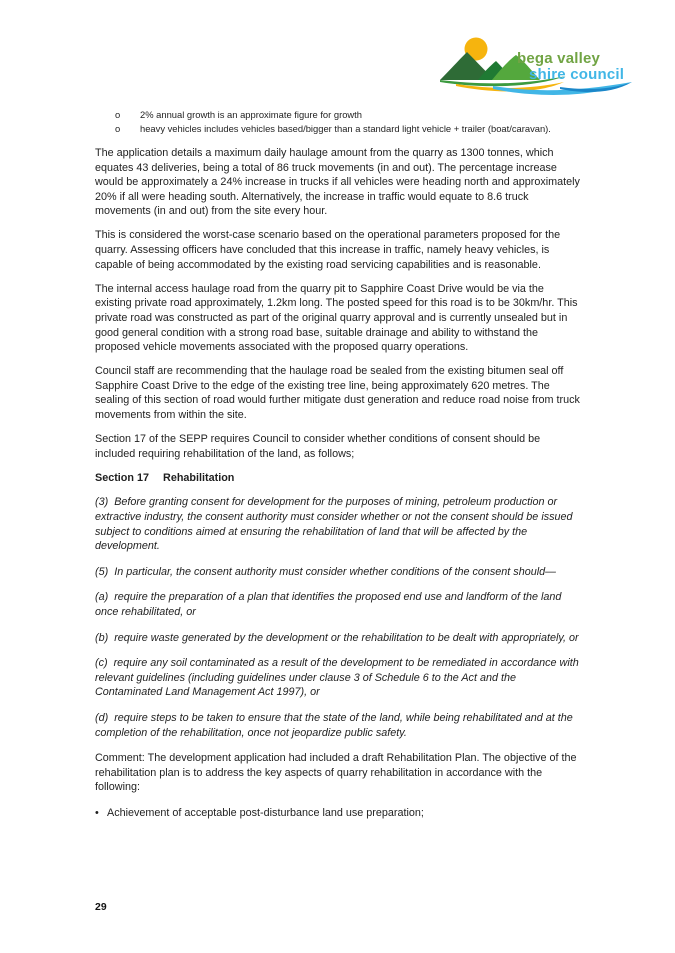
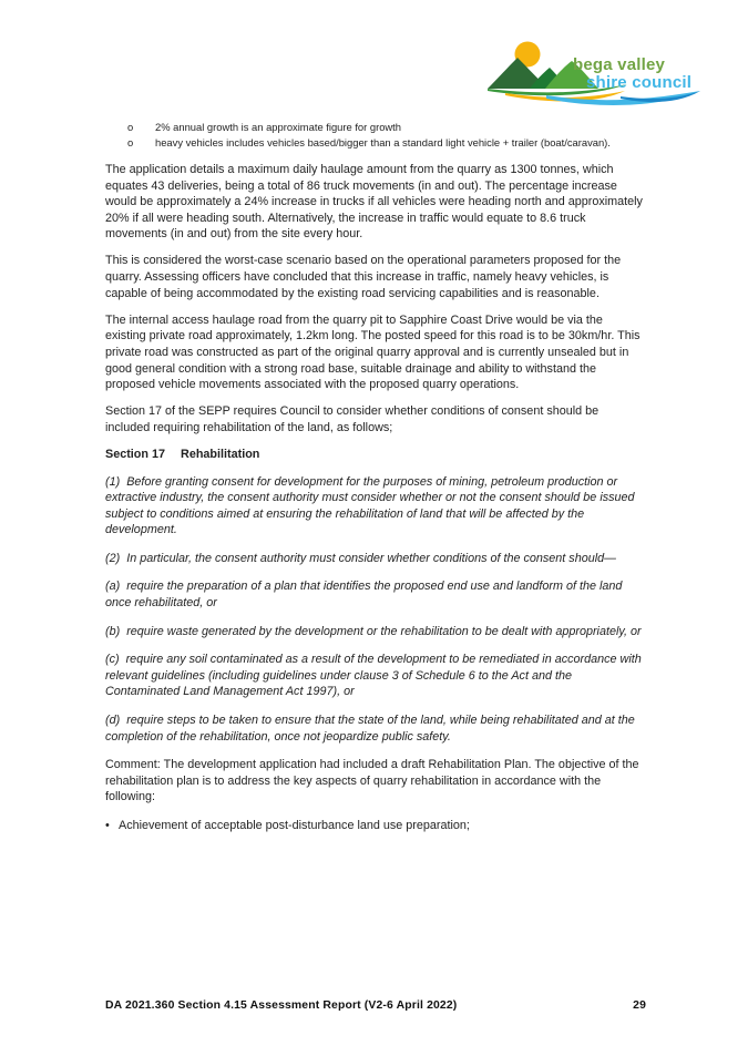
  bega valley
  shire council
  o
  2% annual growth is an approximate figure for growth
  o
  heavy vehicles includes vehicles based/bigger than a standard light vehicle + trailer (boat/caravan).
  The application details a maximum daily haulage amount from the quarry as 1300 tonnes, which equates 43 deliveries, being a total of 86 truck movements (in and out). The percentage increase would be approximately a 24% increase in trucks if all vehicles were heading north and approximately 20% if all were heading south. Alternatively, the increase in traffic would equate to 8.6 truck movements (in and out) from the site every hour.
  This is considered the worst-case scenario based on the operational parameters proposed for the quarry. Assessing officers have concluded that this increase in traffic, namely heavy vehicles, is capable of being accommodated by the existing road servicing capabilities and is reasonable.
  The internal access haulage road from the quarry pit to Sapphire Coast Drive would be via the existing private road approximately, 1.2km long. The posted speed for this road is to be 30km/hr. This private road was constructed as part of the original quarry approval and is currently unsealed but in good general condition with a strong road base, suitable drainage and ability to withstand the proposed vehicle movements associated with the proposed quarry operations.
- Council staff are recommending that the haulage road be sealed from the existing bitumen seal off Sapphire Coast Drive to the edge of the existing tree line, being approximately 620 metres. The sealing of this section of road would further mitigate dust generation and reduce road noise from truck movements from within the site.
  Section 17 of the SEPP requires Council to consider whether conditions of consent should be included requiring rehabilitation of the land, as follows;
  Section 17 Rehabilitation
- (3) Before granting consent for development for the purposes of mining, petroleum production or extractive industry, the consent authority must consider whether or not the consent should be issued subject to conditions aimed at ensuring the rehabilitation of land that will be affected by the development.
+ (1) Before granting consent for development for the purposes of mining, petroleum production or extractive industry, the consent authority must consider whether or not the consent should be issued subject to conditions aimed at ensuring the rehabilitation of land that will be affected by the development.
- (5) In particular, the consent authority must consider whether conditions of the consent should—
+ (2) In particular, the consent authority must consider whether conditions of the consent should—
  (a) require the preparation of a plan that identifies the proposed end use and landform of the land once rehabilitated, or
  (b) require waste generated by the development or the rehabilitation to be dealt with appropriately, or
  (c) require any soil contaminated as a result of the development to be remediated in accordance with relevant guidelines (including guidelines under clause 3 of Schedule 6 to the Act and the Contaminated Land Management Act 1997), or
  (d) require steps to be taken to ensure that the state of the land, while being rehabilitated and at the completion of the rehabilitation, once not jeopardize public safety.
  Comment: The development application had included a draft Rehabilitation Plan. The objective of the rehabilitation plan is to address the key aspects of quarry rehabilitation in accordance with the following:
  •
  Achievement of acceptable post-disturbance land use preparation;
+ DA 2021.360 Section 4.15 Assessment Report (V2-6 April 2022)
  29
